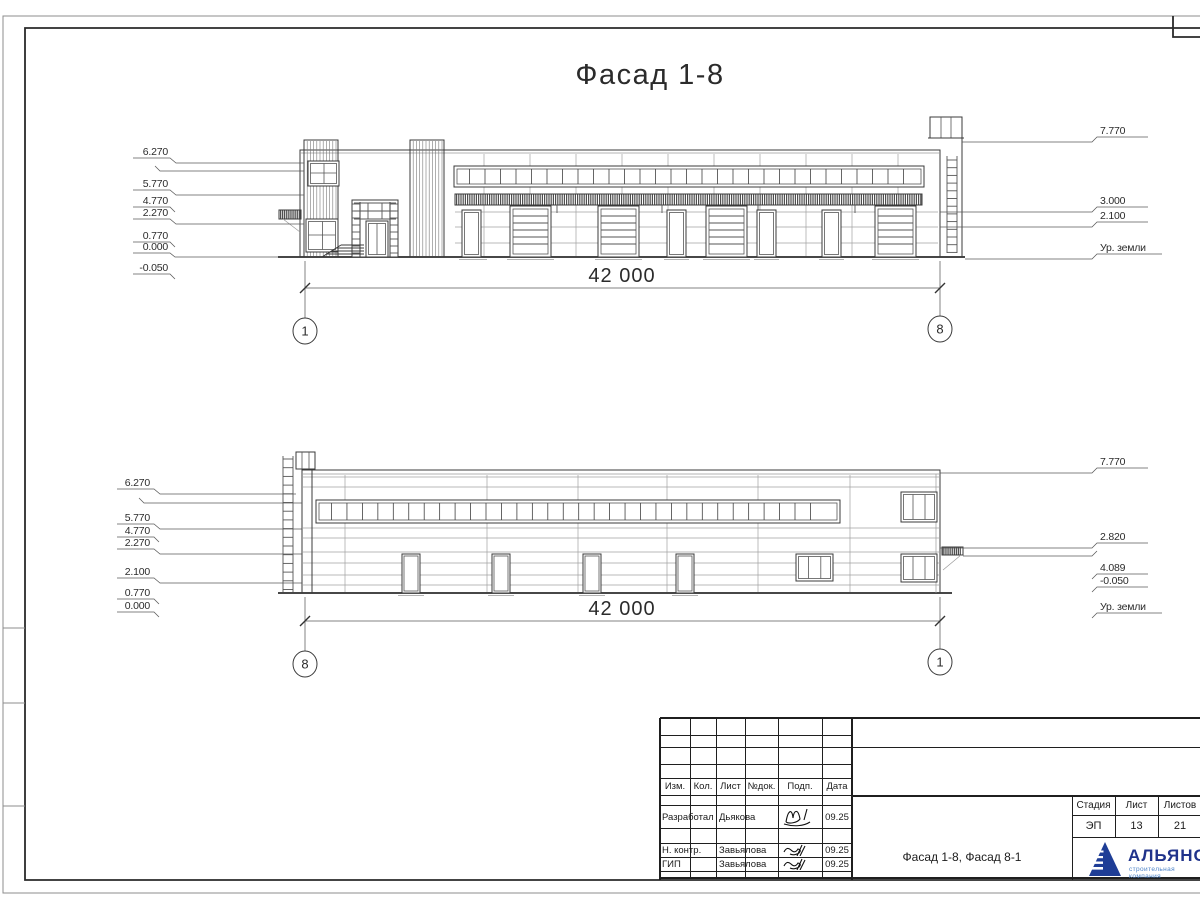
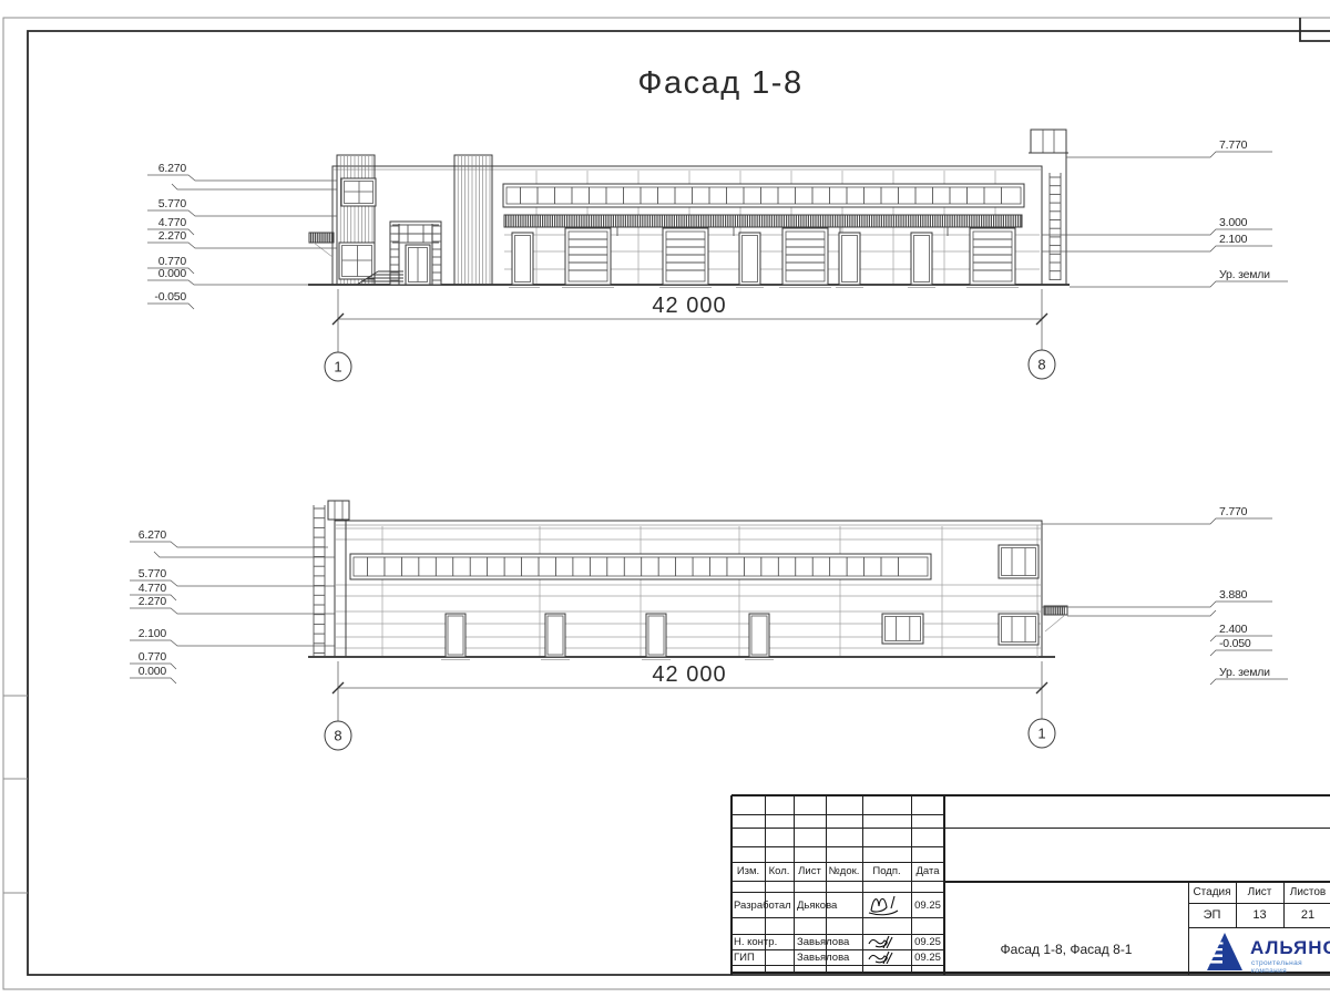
  Фасад 1-8
  6.270
  5.770
  4.770
  2.270
  0.770
  0.000
  -0.050
  7.770
  3.000
  2.100
  Ур. земли
  42 000
  1
  8
  6.270
  5.770
  4.770
  2.270
  2.100
  0.770
  0.000
  7.770
- 2.820
+ 3.880
- 4.089
+ 2.400
  -0.050
  Ур. земли
  42 000
  8
  1
  Изм.
  Кол.
  Лист
  №док.
  Подп.
  Дата
  Разработал
  Дьякова
  09.25
  Н. контр.
  Завьялова
  09.25
  ГИП
  Завьялова
  09.25
  Фасад 1-8, Фасад 8-1
  Стадия
  Лист
  Листов
  ЭП
  13
  21
  АЛЬЯН
